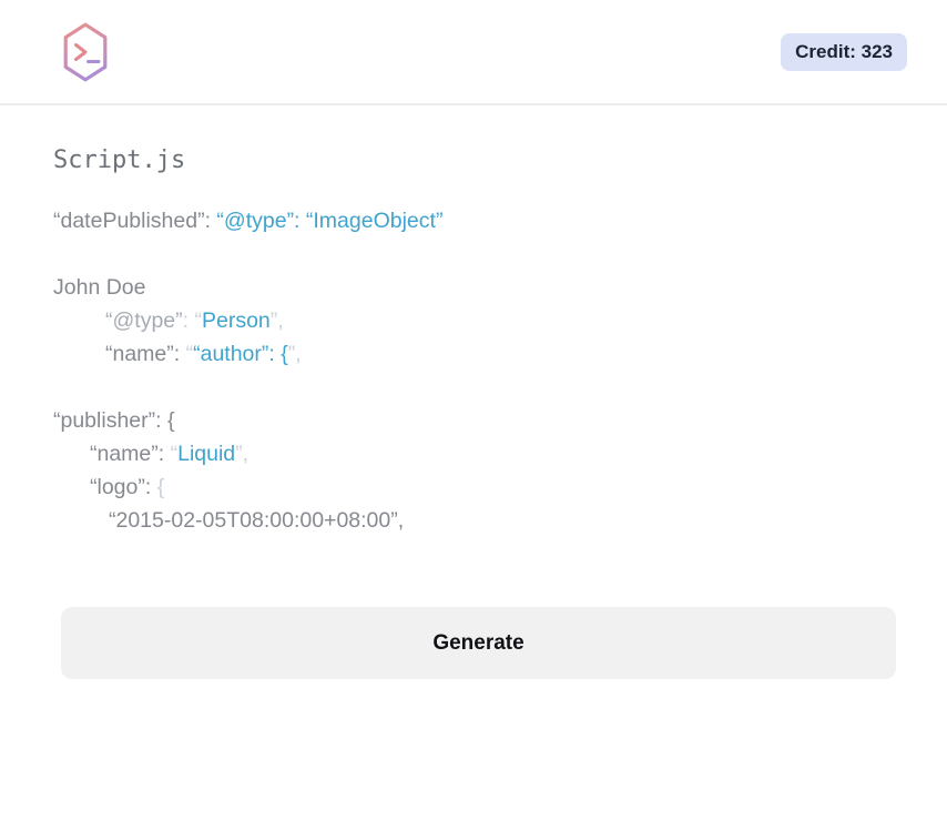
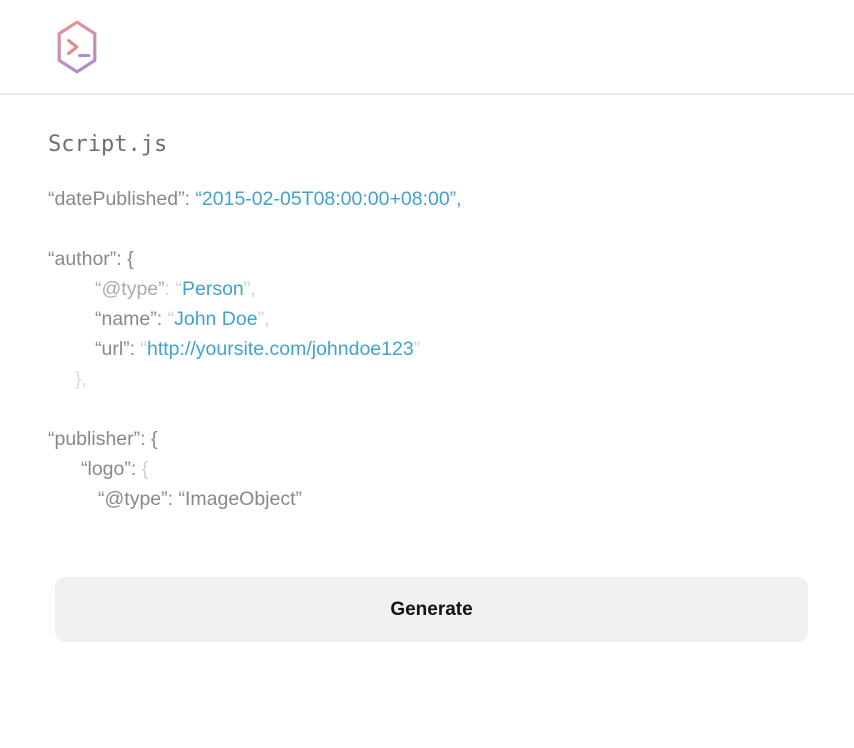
- Credit: 323
  Script.js
- “datePublished”: “@type”: “ImageObject”
+ “datePublished”: “2015-02-05T08:00:00+08:00”,
- John Doe
+ “author”: {
  “@type”: “Person”,
- “name”: ““author”: {”,
+ “name”: “John Doe”,
+ “url”: “http://yoursite.com/johndoe123”
+ },
  “publisher”: {
- “name”: “Liquid”,
  “logo”: {
- “2015-02-05T08:00:00+08:00”,
+ “@type”: “ImageObject”
  Generate
